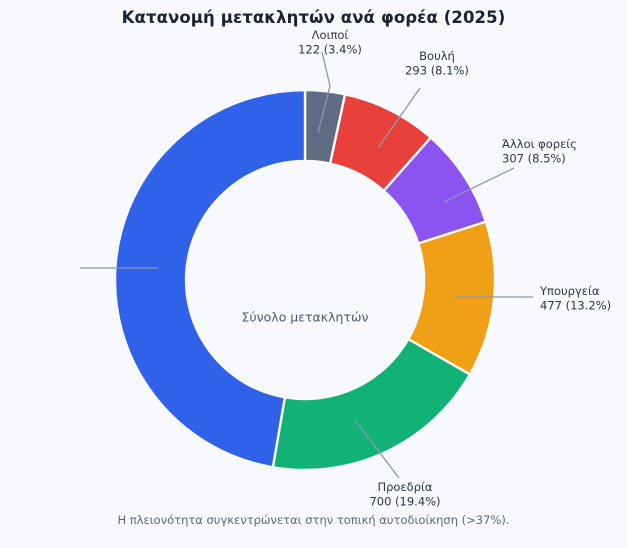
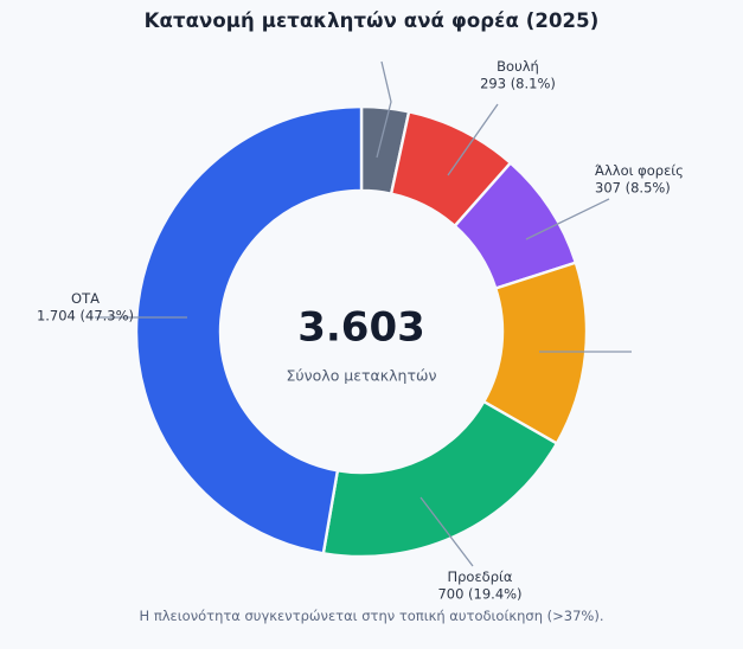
  Κατανομή μετακλητών ανά φορέα (2025)
- Λοιποί 122 (3.4%)
  Βουλή 293 (8.1%)
  Άλλοι φορείς 307 (8.5%)
- Υπουργεία 477 (13.2%)
  Προεδρία 700 (19.4%)
+ ΟΤΑ 1.704 (47.3%)
+ 3.603
  Σύνολο μετακλητών
  Η πλειονότητα συγκεντρώνεται στην τοπική αυτοδιοίκηση (>37%).
